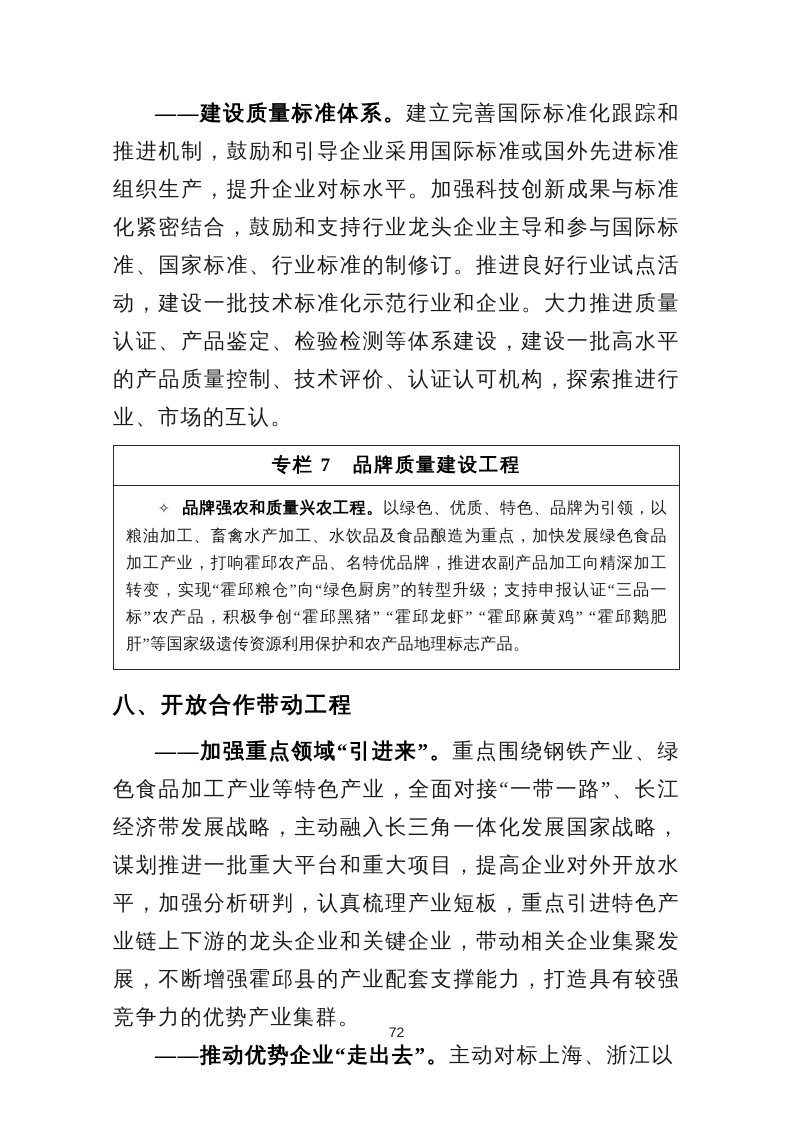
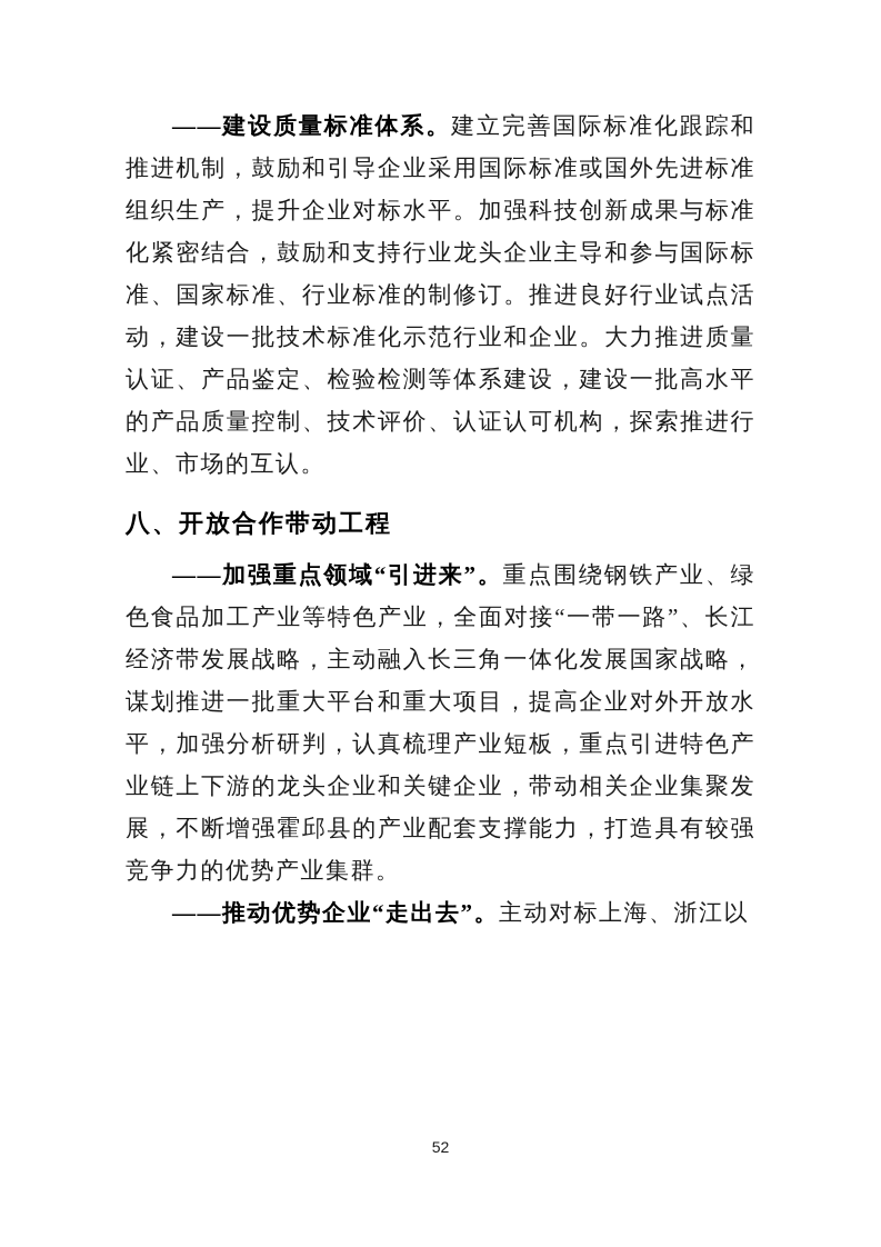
  ——建设质量标准体系。建立完善国际标准化跟踪和推进机制，鼓励和引导企业采用国际标准或国外先进标准组织生产，提升企业对标水平。加强科技创新成果与标准化紧密结合，鼓励和支持行业龙头企业主导和参与国际标准、国家标准、行业标准的制修订。推进良好行业试点活动，建设一批技术标准化示范行业和企业。大力推进质量认证、产品鉴定、检验检测等体系建设，建设一批高水平的产品质量控制、技术评价、认证认可机构，探索推进行业、市场的互认。
- 专栏 7 品牌质量建设工程
- ✧ 品牌强农和质量兴农工程。以绿色、优质、特色、品牌为引领，以粮油加工、畜禽水产加工、水饮品及食品酿造为重点，加快发展绿色食品加工产业，打响霍邱农产品、名特优品牌，推进农副产品加工向精深加工转变，实现“霍邱粮仓”向“绿色厨房”的转型升级；支持申报认证“三品一标”农产品，积极争创“霍邱黑猪” “霍邱龙虾” “霍邱麻黄鸡” “霍邱鹅肥肝”等国家级遗传资源利用保护和农产品地理标志产品。
  八、开放合作带动工程
  ——加强重点领域“引进来”。重点围绕钢铁产业、绿色食品加工产业等特色产业，全面对接“一带一路”、长江经济带发展战略，主动融入长三角一体化发展国家战略，谋划推进一批重大平台和重大项目，提高企业对外开放水平，加强分析研判，认真梳理产业短板，重点引进特色产业链上下游的龙头企业和关键企业，带动相关企业集聚发展，不断增强霍邱县的产业配套支撑能力，打造具有较强竞争力的优势产业集群。
  ——推动优势企业“走出去”。主动对标上海、浙江以
- 72
+ 52
